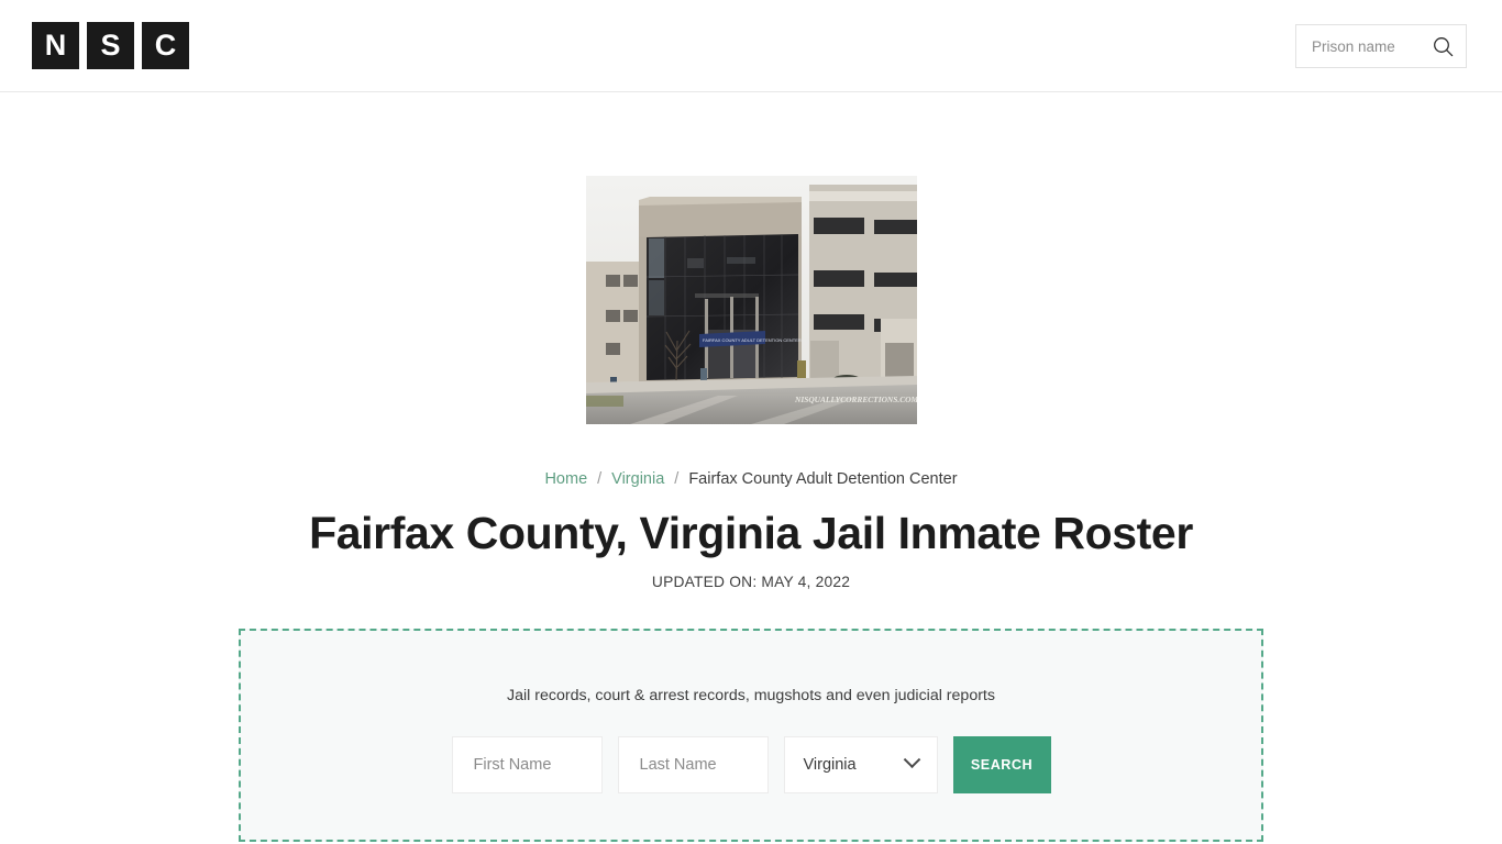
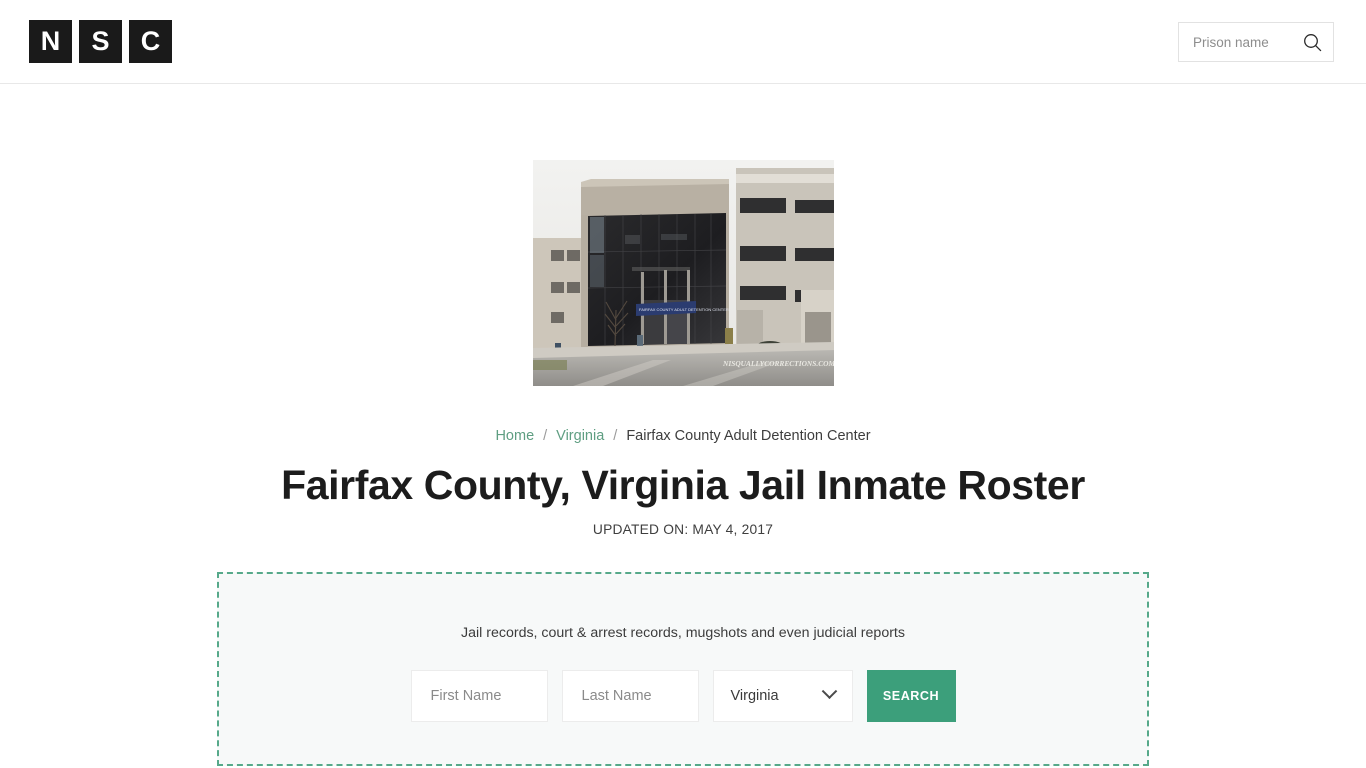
  N
  S
  C
  Prison name
  NISQUALLYCORRECTIONS.COM
  Home
  /
  Virginia
  /
  Fairfax County Adult Detention Center
  Fairfax County, Virginia Jail Inmate Roster
- UPDATED ON: MAY 4, 2022
+ UPDATED ON: MAY 4, 2017
  Jail records, court & arrest records, mugshots and even judicial reports
  First Name
  Last Name
  Virginia
  SEARCH
